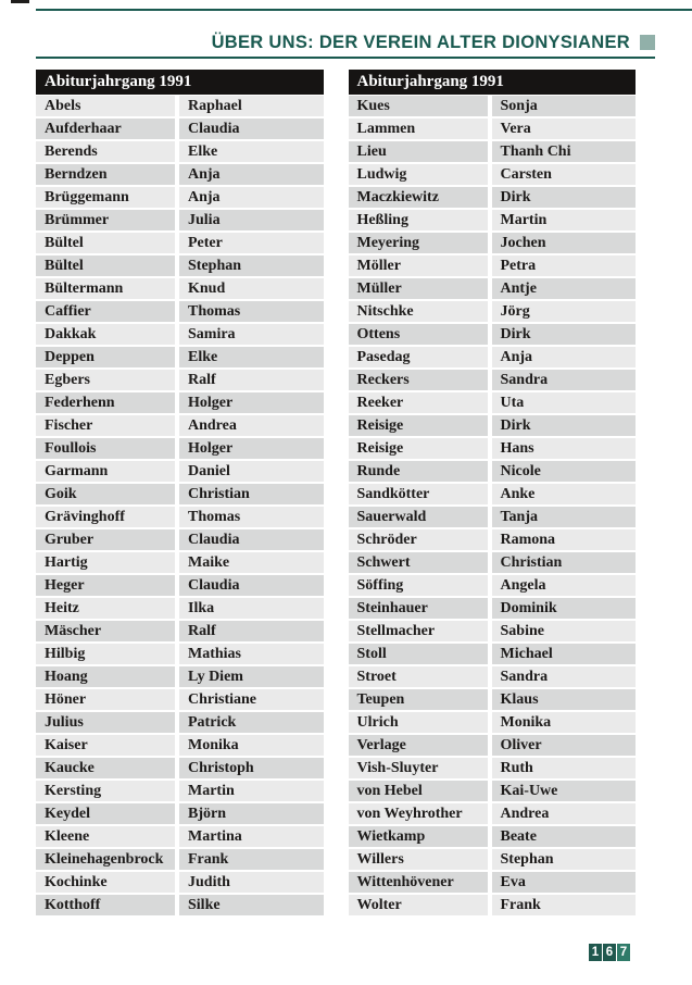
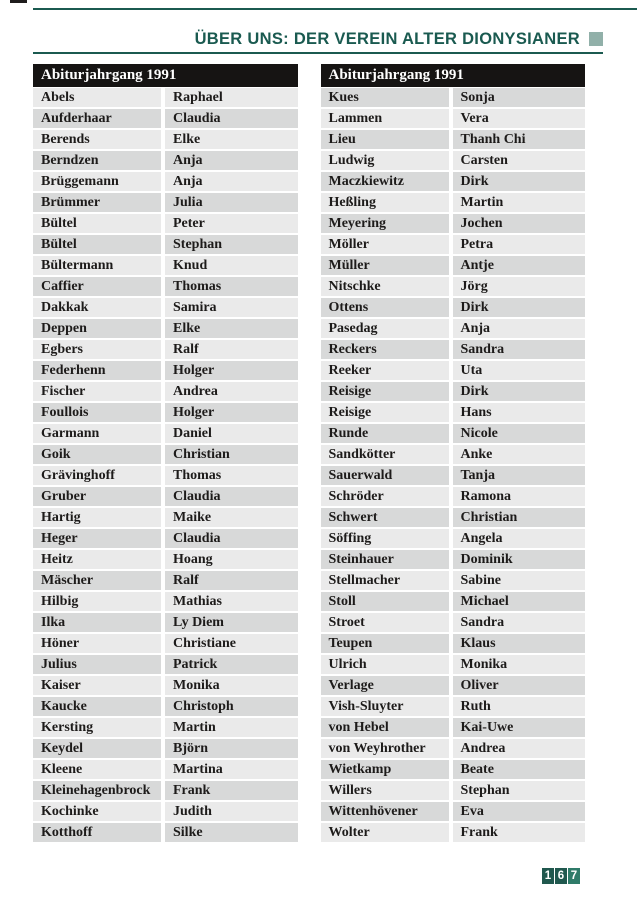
  ÜBER UNS: DER VEREIN ALTER DIONYSIANER
  Abiturjahrgang 1991
  Abels
  Raphael
  Aufderhaar
  Claudia
  Berends
  Elke
  Berndzen
  Anja
  Brüggemann
  Anja
  Brümmer
  Julia
  Bültel
  Peter
  Bültel
  Stephan
  Bültermann
  Knud
  Caffier
  Thomas
  Dakkak
  Samira
  Deppen
  Elke
  Egbers
  Ralf
  Federhenn
  Holger
  Fischer
  Andrea
  Foullois
  Holger
  Garmann
  Daniel
  Goik
  Christian
  Grävinghoff
  Thomas
  Gruber
  Claudia
  Hartig
  Maike
  Heger
  Claudia
  Heitz
- Ilka
+ Hoang
  Mäscher
  Ralf
  Hilbig
  Mathias
- Hoang
+ Ilka
  Ly Diem
  Höner
  Christiane
  Julius
  Patrick
  Kaiser
  Monika
  Kaucke
  Christoph
  Kersting
  Martin
  Keydel
  Björn
  Kleene
  Martina
  Kleinehagenbrock
  Frank
  Kochinke
  Judith
  Kotthoff
  Silke
  Abiturjahrgang 1991
  Kues
  Sonja
  Lammen
  Vera
  Lieu
  Thanh Chi
  Ludwig
  Carsten
  Maczkiewitz
  Dirk
  Heßling
  Martin
  Meyering
  Jochen
  Möller
  Petra
  Müller
  Antje
  Nitschke
  Jörg
  Ottens
  Dirk
  Pasedag
  Anja
  Reckers
  Sandra
  Reeker
  Uta
  Reisige
  Dirk
  Reisige
  Hans
  Runde
  Nicole
  Sandkötter
  Anke
  Sauerwald
  Tanja
  Schröder
  Ramona
  Schwert
  Christian
  Söffing
  Angela
  Steinhauer
  Dominik
  Stellmacher
  Sabine
  Stoll
  Michael
  Stroet
  Sandra
  Teupen
  Klaus
  Ulrich
  Monika
  Verlage
  Oliver
  Vish-Sluyter
  Ruth
  von Hebel
  Kai-Uwe
  von Weyhrother
  Andrea
  Wietkamp
  Beate
  Willers
  Stephan
  Wittenhövener
  Eva
  Wolter
  Frank
  1
  6
  7
